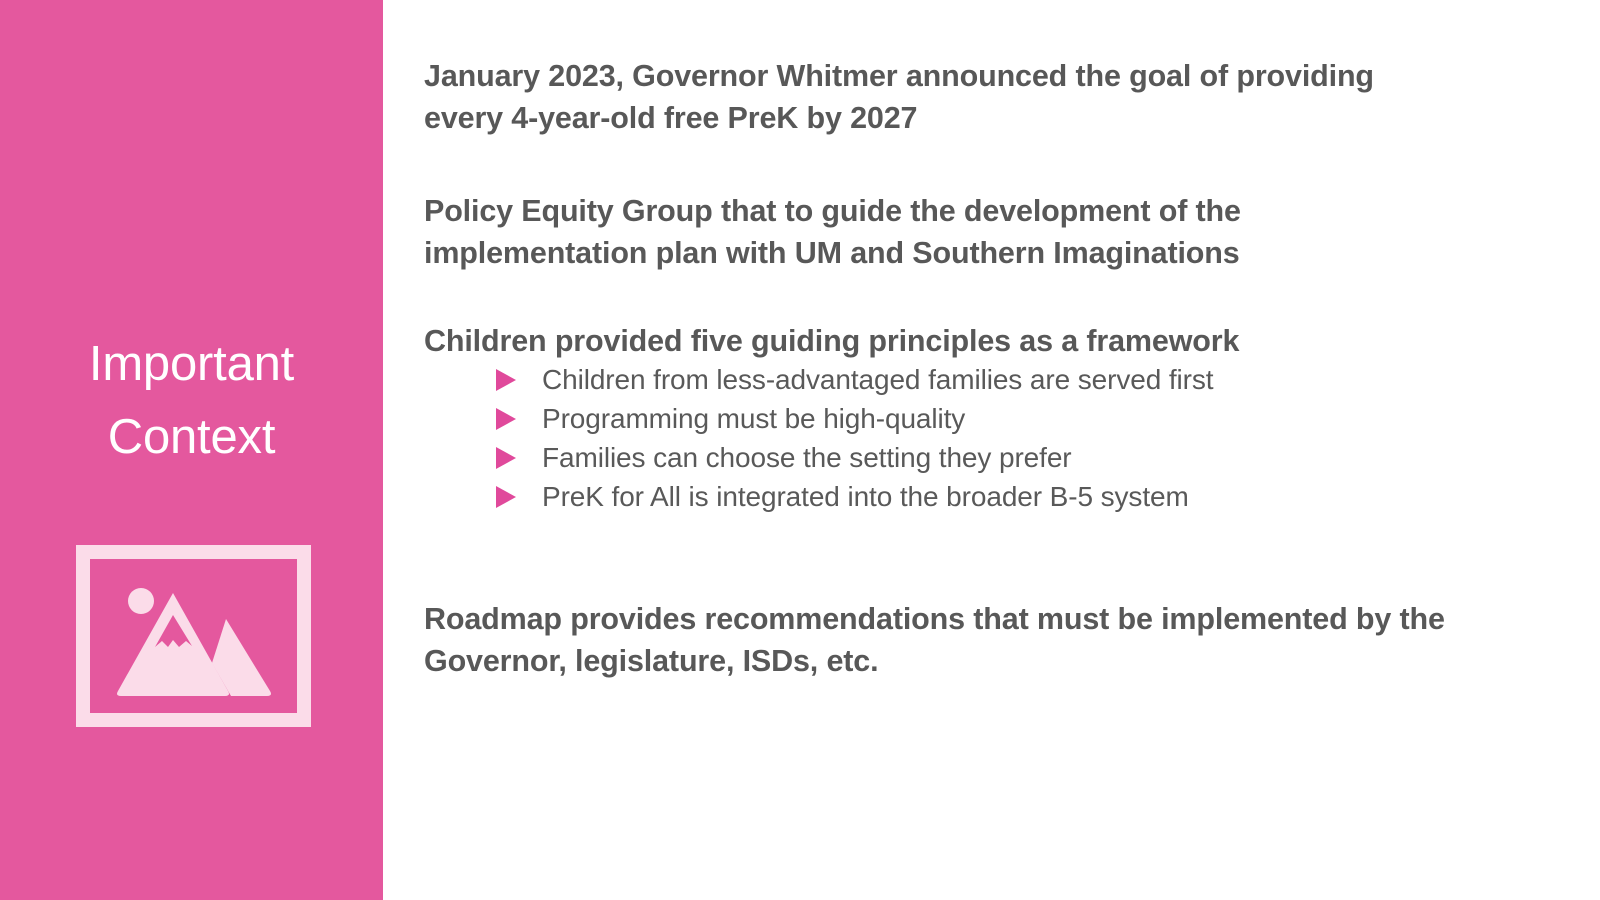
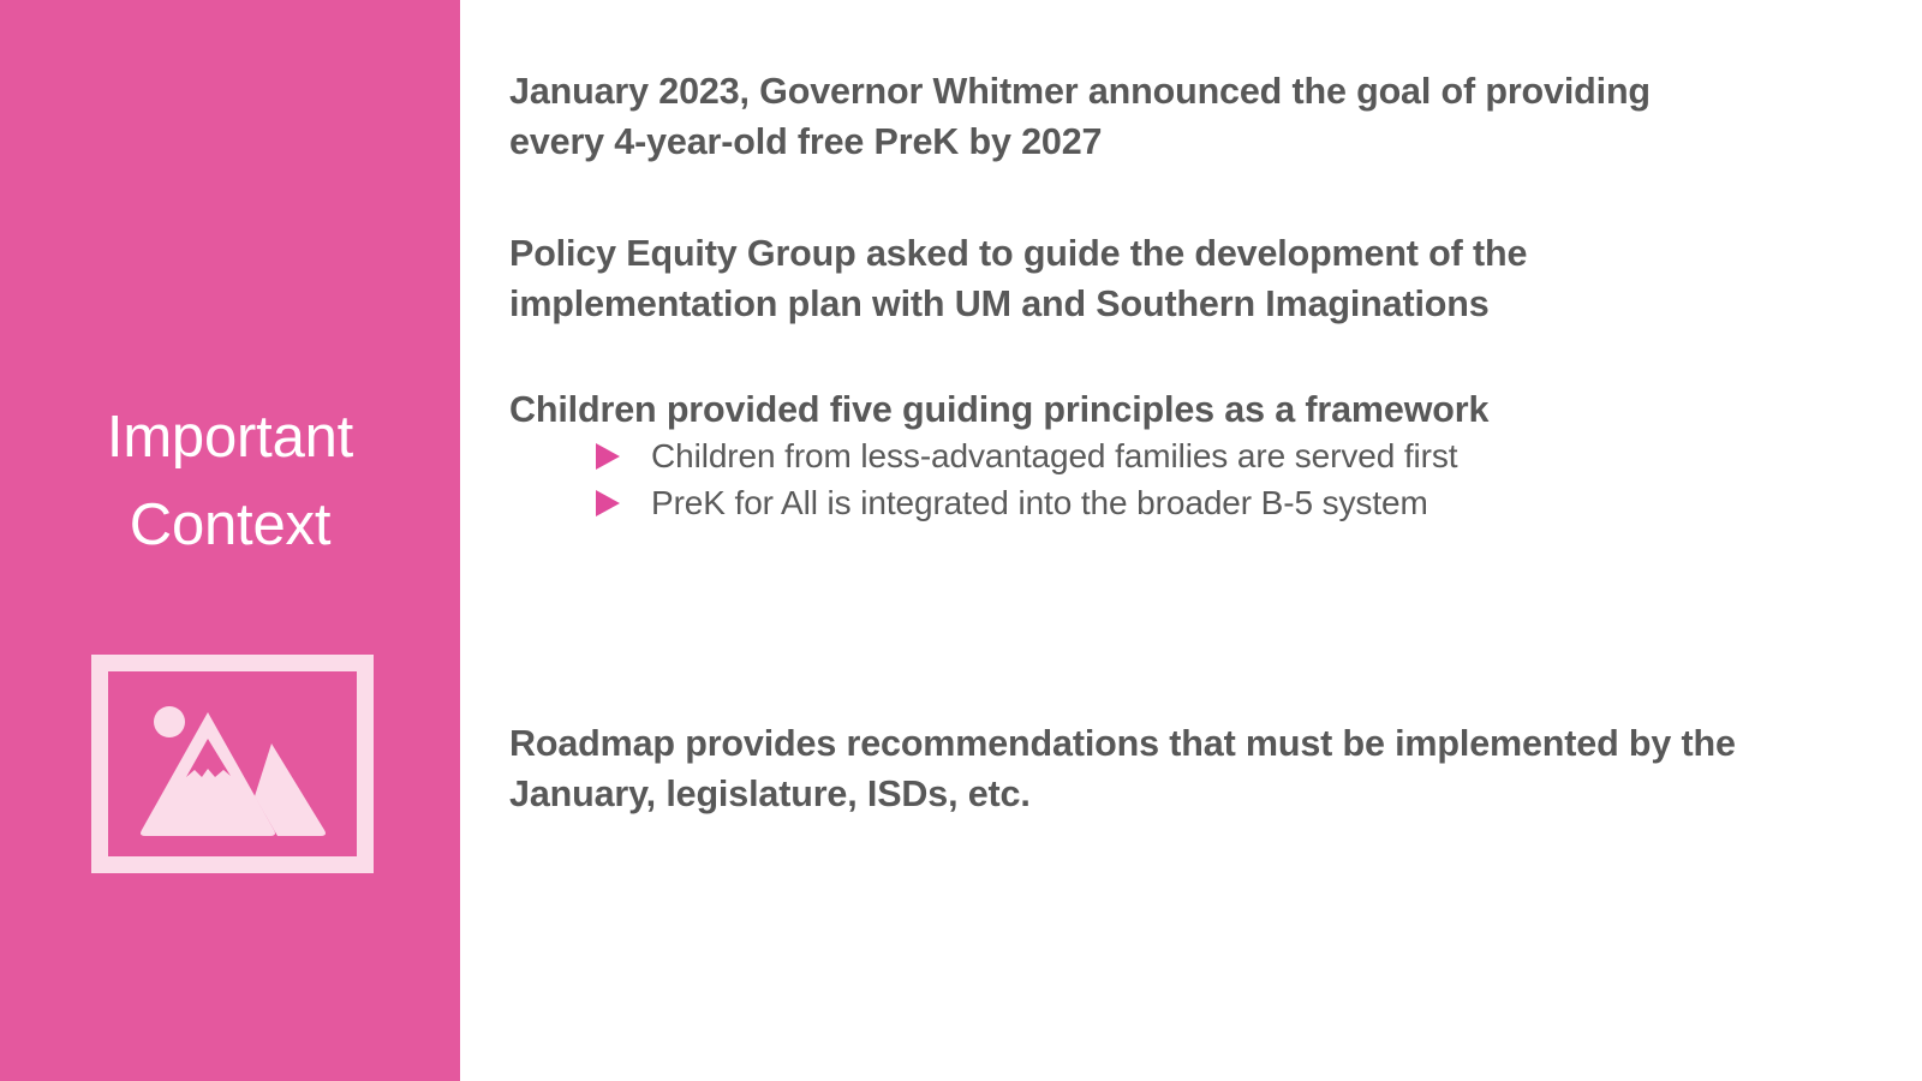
  Important
  Context
  January 2023, Governor Whitmer announced the goal of providing every 4-year-old free PreK by 2027
- Policy Equity Group that to guide the development of the implementation plan with UM and Southern Imaginations
+ Policy Equity Group asked to guide the development of the implementation plan with UM and Southern Imaginations
  Children provided five guiding principles as a framework
  Children from less-advantaged families are served first
- Programming must be high-quality
- Families can choose the setting they prefer
  PreK for All is integrated into the broader B-5 system
- Roadmap provides recommendations that must be implemented by the Governor, legislature, ISDs, etc.
+ Roadmap provides recommendations that must be implemented by the January, legislature, ISDs, etc.
